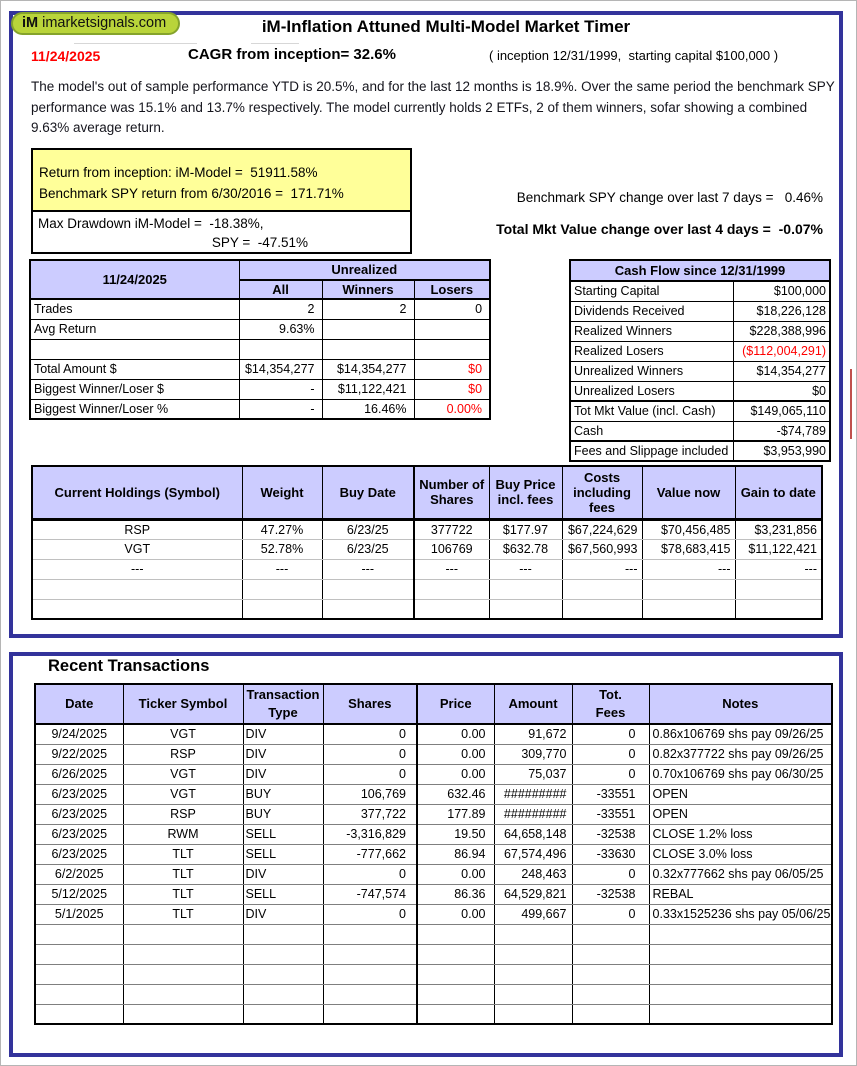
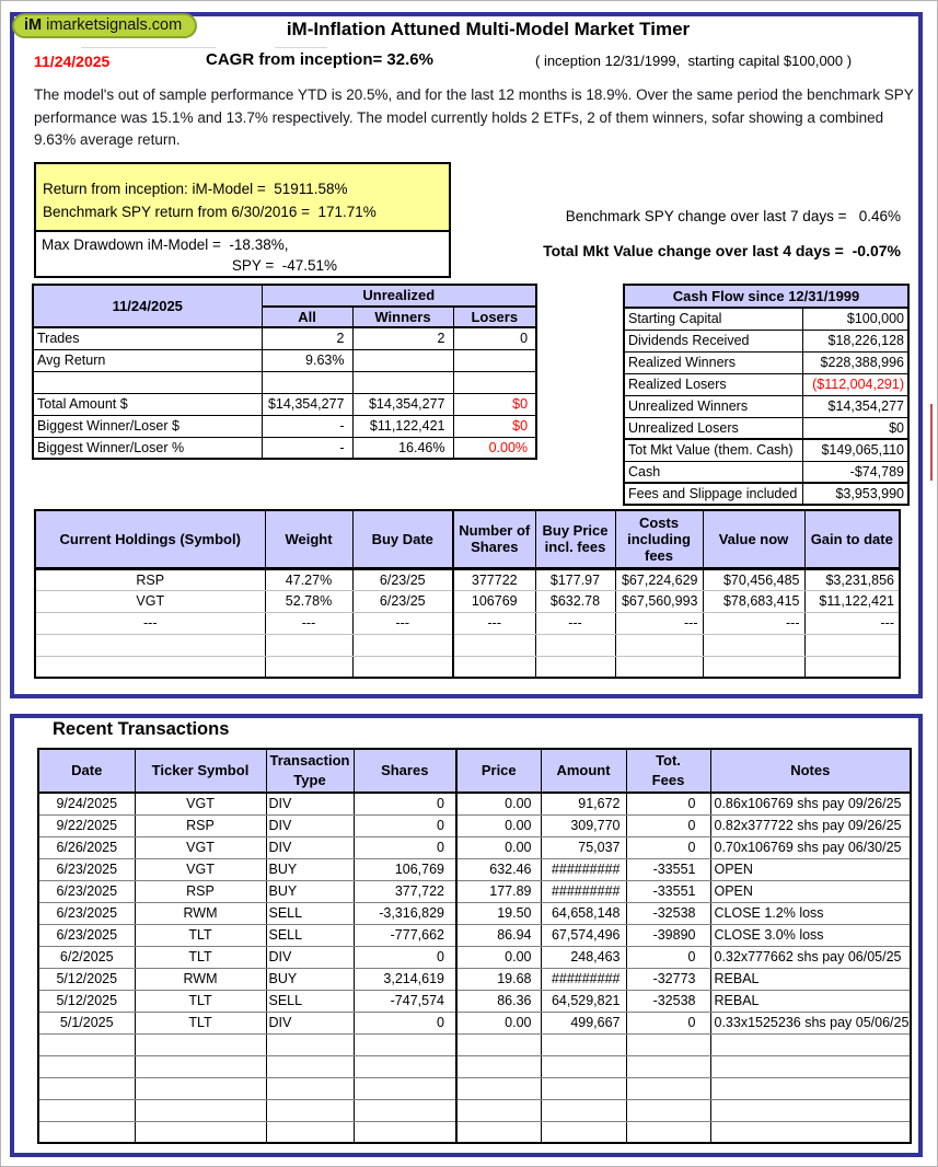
  iM imarketsignals.com
  iM-Inflation Attuned Multi-Model Market Timer
  11/24/2025
  CAGR from inception= 32.6%
  ( inception 12/31/1999, starting capital $100,000 )
  The model's out of sample performance YTD is 20.5%, and for the last 12 months is 18.9%. Over the same period the benchmark SPY performance was 15.1% and 13.7% respectively. The model currently holds 2 ETFs, 2 of them winners, sofar showing a combined 9.63% average return.
  Return from inception: iM-Model = 51911.58%
  Benchmark SPY return from 6/30/2016 = 171.71%
  Max Drawdown iM-Model = -18.38%,
  SPY = -47.51%
  Benchmark SPY change over last 7 days = 0.46%
  Total Mkt Value change over last 4 days = -0.07%
  11/24/2025	Unrealized
  All	Winners	Losers
  Trades	2	2	0
  Avg Return	9.63%
  Total Amount $	$14,354,277	$14,354,277	$0
  Biggest Winner/Loser $	-	$11,122,421	$0
  Biggest Winner/Loser %	-	16.46%	0.00%
  Cash Flow since 12/31/1999
  Starting Capital	$100,000
  Dividends Received	$18,226,128
  Realized Winners	$228,388,996
  Realized Losers	($112,004,291)
  Unrealized Winners	$14,354,277
  Unrealized Losers	$0
- Tot Mkt Value (incl. Cash)	$149,065,110
+ Tot Mkt Value (them. Cash)	$149,065,110
  Cash	-$74,789
  Fees and Slippage included	$3,953,990
  Current Holdings (Symbol)	Weight	Buy Date	Number of Shares	Buy Price incl. fees	Costs including fees	Value now	Gain to date
  RSP	47.27%	6/23/25	377722	$177.97	$67,224,629	$70,456,485	$3,231,856
  VGT	52.78%	6/23/25	106769	$632.78	$67,560,993	$78,683,415	$11,122,421
  ---	---	---	---	---	---	---	---
  Recent Transactions
  Date	Ticker Symbol	Transaction Type	Shares	Price	Amount	Tot. Fees	Notes
  9/24/2025	VGT	DIV	0	0.00	91,672	0	0.86x106769 shs pay 09/26/25
  9/22/2025	RSP	DIV	0	0.00	309,770	0	0.82x377722 shs pay 09/26/25
  6/26/2025	VGT	DIV	0	0.00	75,037	0	0.70x106769 shs pay 06/30/25
  6/23/2025	VGT	BUY	106,769	632.46	#########	-33551	OPEN
  6/23/2025	RSP	BUY	377,722	177.89	#########	-33551	OPEN
  6/23/2025	RWM	SELL	-3,316,829	19.50	64,658,148	-32538	CLOSE 1.2% loss
- 6/23/2025	TLT	SELL	-777,662	86.94	67,574,496	-33630	CLOSE 3.0% loss
+ 6/23/2025	TLT	SELL	-777,662	86.94	67,574,496	-39890	CLOSE 3.0% loss
  6/2/2025	TLT	DIV	0	0.00	248,463	0	0.32x777662 shs pay 06/05/25
+ 5/12/2025	RWM	BUY	3,214,619	19.68	#########	-32773	REBAL
  5/12/2025	TLT	SELL	-747,574	86.36	64,529,821	-32538	REBAL
  5/1/2025	TLT	DIV	0	0.00	499,667	0	0.33x1525236 shs pay 05/06/25
